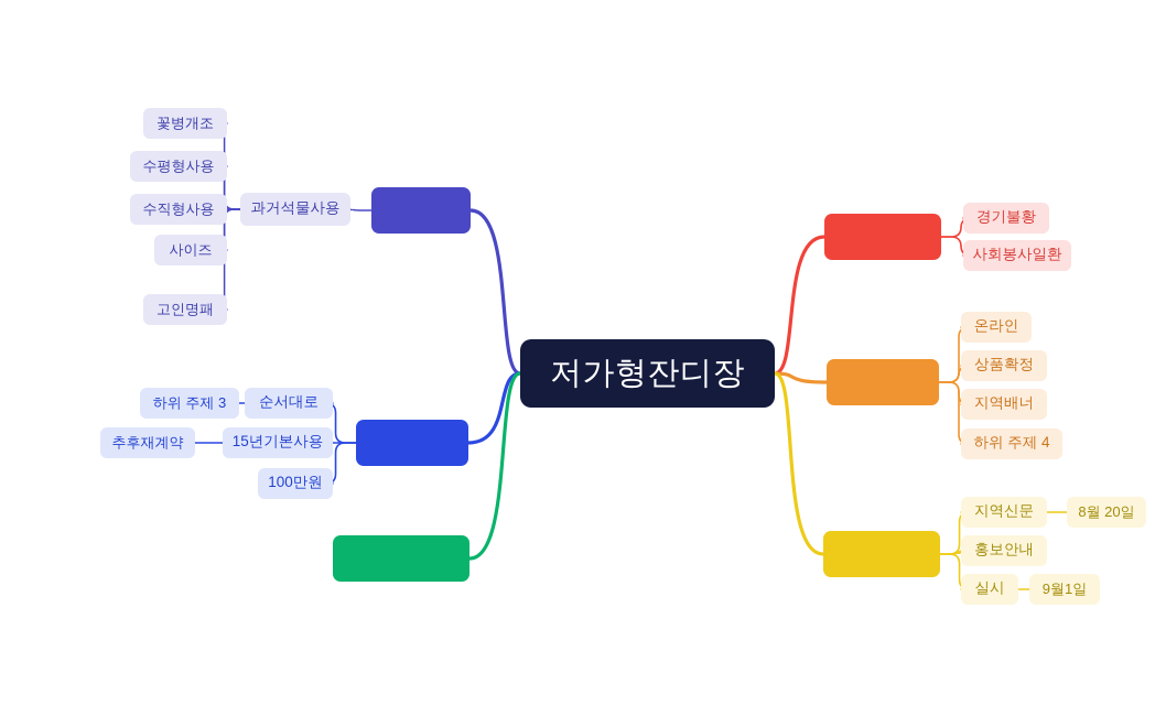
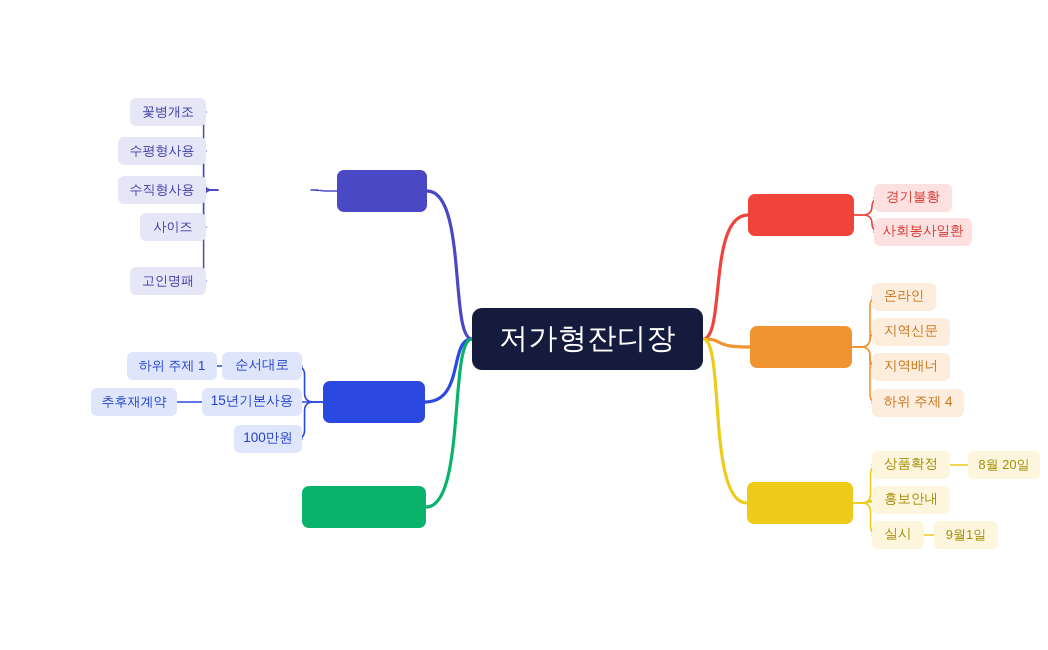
  저가형잔디장
- 과거석물사용
  꽃병개조
  수평형사용
  수직형사용
  사이즈
  고인명패
  순서대로
- 하위 주제 3
+ 하위 주제 1
  15년기본사용
  추후재계약
  100만원
  경기불황
  사회봉사일환
  온라인
- 상품확정
+ 지역신문
  지역배너
  하위 주제 4
- 지역신문
+ 상품확정
  8월 20일
  홍보안내
  실시
  9월1일
